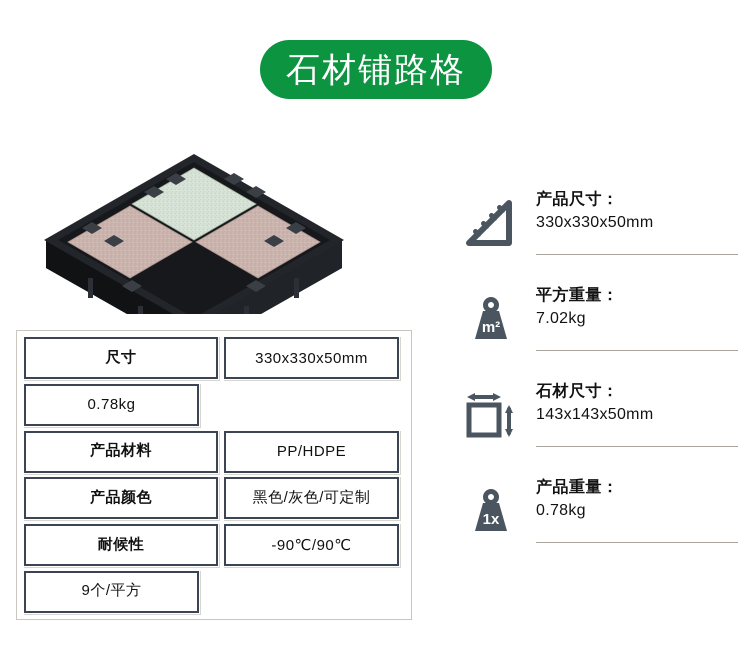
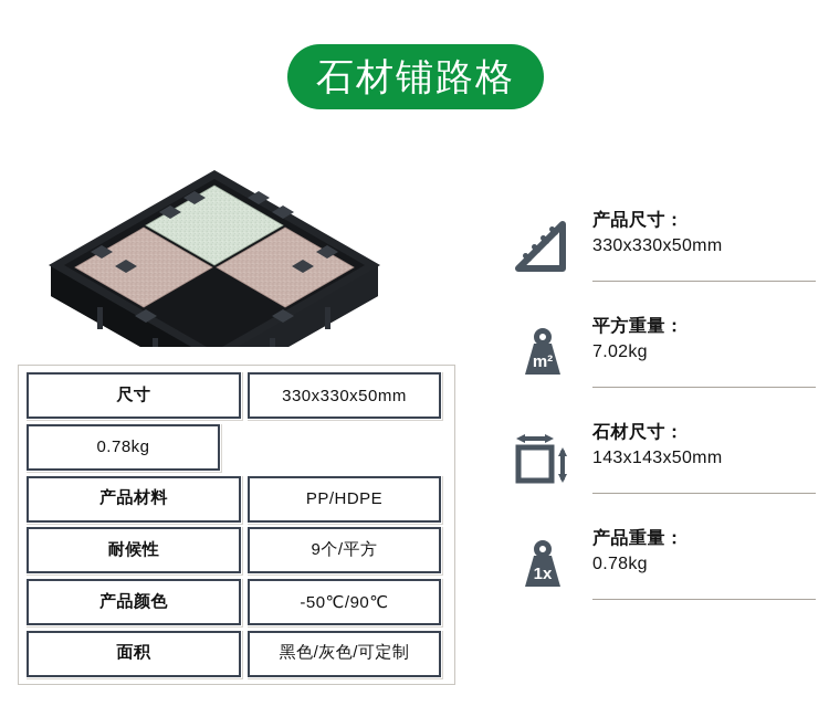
  石材铺路格
  尺寸
  330x330x50mm
  0.78kg
  产品材料
  PP/HDPE
- 产品颜色
+ 耐候性
- 黑色/灰色/可定制
+ 9个/平方
- 耐候性
+ 产品颜色
- -90℃/90℃
+ -50℃/90℃
+ 面积
- 9个/平方
+ 黑色/灰色/可定制
  产品尺寸：
  330x330x50mm
  m²
  平方重量：
  7.02kg
  石材尺寸：
  143x143x50mm
  1x
  产品重量：
  0.78kg
